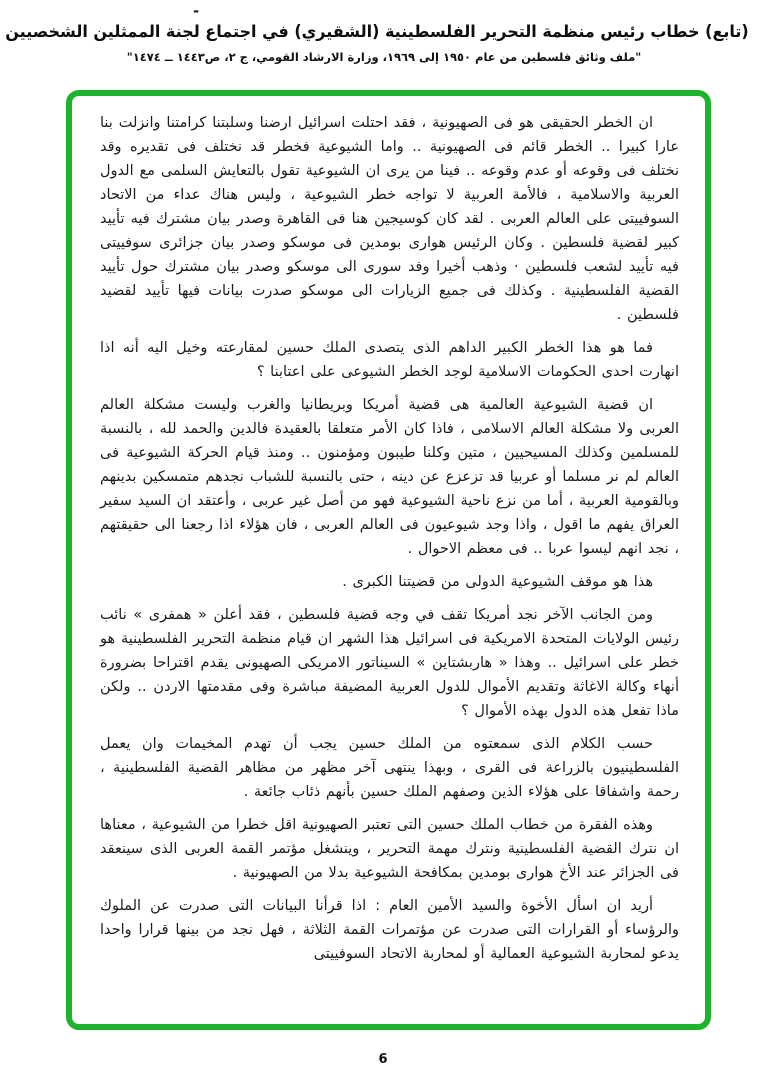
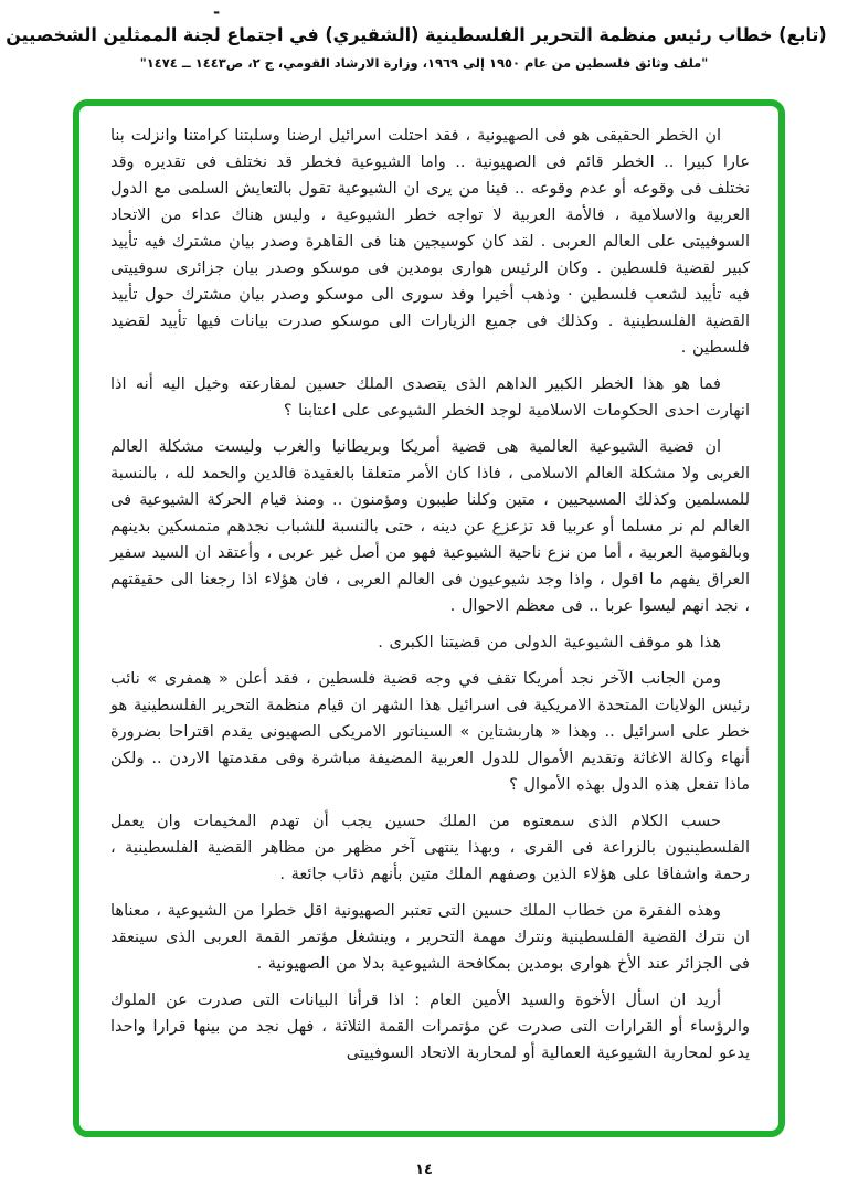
  -
  (تابع) خطاب رئيس منظمة التحرير الفلسطينية (الشقيري) في اجتماع لجنة الممثلين الشخصيين
  "ملف وثائق فلسطين من عام ١٩٥٠ إلى ١٩٦٩، وزارة الارشاد القومي، ج ٢، ص١٤٤٣ ــ ١٤٧٤"
  ان الخطر الحقيقى هو فى الصهيونية ، فقد احتلت اسرائيل ارضنا وسلبتنا كرامتنا وانزلت بنا عارا كبيرا .. الخطر قائم فى الصهيونية .. واما الشيوعية فخطر قد نختلف فى تقديره وقد نختلف فى وقوعه أو عدم وقوعه .. فينا من يرى ان الشيوعية تقول بالتعايش السلمى مع الدول العربية والاسلامية ، فالأمة العربية لا تواجه خطر الشيوعية ، وليس هناك عداء من الاتحاد السوفييتى على العالم العربى . لقد كان كوسيجين هنا فى القاهرة وصدر بيان مشترك فيه تأييد كبير لقضية فلسطين . وكان الرئيس هوارى بومدين فى موسكو وصدر بيان جزائرى سوفييتى فيه تأييد لشعب فلسطين · وذهب أخيرا وفد سورى الى موسكو وصدر بيان مشترك حول تأييد القضية الفلسطينية . وكذلك فى جميع الزيارات الى موسكو صدرت بيانات فيها تأييد لقضيد فلسطين .
  فما هو هذا الخطر الكبير الداهم الذى يتصدى الملك حسين لمقارعته وخيل اليه أنه اذا انهارت احدى الحكومات الاسلامية لوجد الخطر الشيوعى على اعتابنا ؟
  ان قضية الشيوعية العالمية هى قضية أمريكا وبريطانيا والغرب وليست مشكلة العالم العربى ولا مشكلة العالم الاسلامى ، فاذا كان الأمر متعلقا بالعقيدة فالدين والحمد لله ، بالنسبة للمسلمين وكذلك المسيحيين ، متين وكلنا طيبون ومؤمنون .. ومنذ قيام الحركة الشيوعية فى العالم لم نر مسلما أو عربيا قد تزعزع عن دينه ، حتى بالنسبة للشباب نجدهم متمسكين بدينهم وبالقومية العربية ، أما من نزع ناحية الشيوعية فهو من أصل غير عربى ، وأعتقد ان السيد سفير العراق يفهم ما اقول ، واذا وجد شيوعيون فى العالم العربى ، فان هؤلاء اذا رجعنا الى حقيقتهم ، نجد انهم ليسوا عربا .. فى معظم الاحوال .
  هذا هو موقف الشيوعية الدولى من قضيتنا الكبرى .
  ومن الجانب الآخر نجد أمريكا تقف في وجه قضية فلسطين ، فقد أعلن « همفرى » نائب رئيس الولايات المتحدة الامريكية فى اسرائيل هذا الشهر ان قيام منظمة التحرير الفلسطينية هو خطر على اسرائيل .. وهذا « هاربشتاين » السيناتور الامريكى الصهيونى يقدم اقتراحا بضرورة أنهاء وكالة الاغاثة وتقديم الأموال للدول العربية المضيفة مباشرة وفى مقدمتها الاردن .. ولكن ماذا تفعل هذه الدول بهذه الأموال ؟
- حسب الكلام الذى سمعتوه من الملك حسين يجب أن تهدم المخيمات وان يعمل الفلسطينيون بالزراعة فى القرى ، وبهذا ينتهى آخر مظهر من مظاهر القضية الفلسطينية ، رحمة واشفاقا على هؤلاء الذين وصفهم الملك حسين بأنهم ذئاب جائعة .
+ حسب الكلام الذى سمعتوه من الملك حسين يجب أن تهدم المخيمات وان يعمل الفلسطينيون بالزراعة فى القرى ، وبهذا ينتهى آخر مظهر من مظاهر القضية الفلسطينية ، رحمة واشفاقا على هؤلاء الذين وصفهم الملك متين بأنهم ذئاب جائعة .
  وهذه الفقرة من خطاب الملك حسين التى تعتبر الصهيونية اقل خطرا من الشيوعية ، معناها ان نترك القضية الفلسطينية ونترك مهمة التحرير ، وينشغل مؤتمر القمة العربى الذى سينعقد فى الجزائر عند الأخ هوارى بومدين بمكافحة الشيوعية بدلا من الصهيونية .
  أريد ان اسأل الأخوة والسيد الأمين العام : اذا قرأنا البيانات التى صدرت عن الملوك والرؤساء أو القرارات التى صدرت عن مؤتمرات القمة الثلاثة ، فهل نجد من بينها قرارا واحدا يدعو لمحاربة الشيوعية العمالية أو لمحاربة الاتحاد السوفييتى
- 6
+ ١٤
